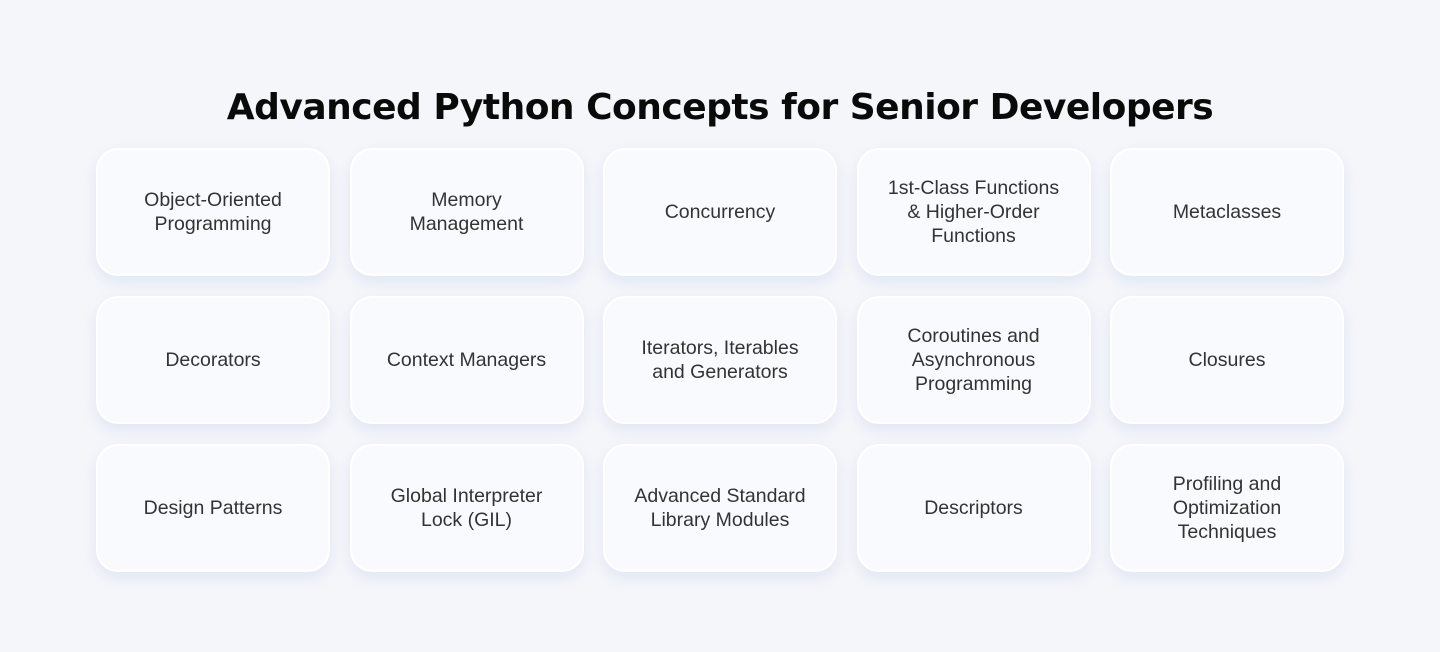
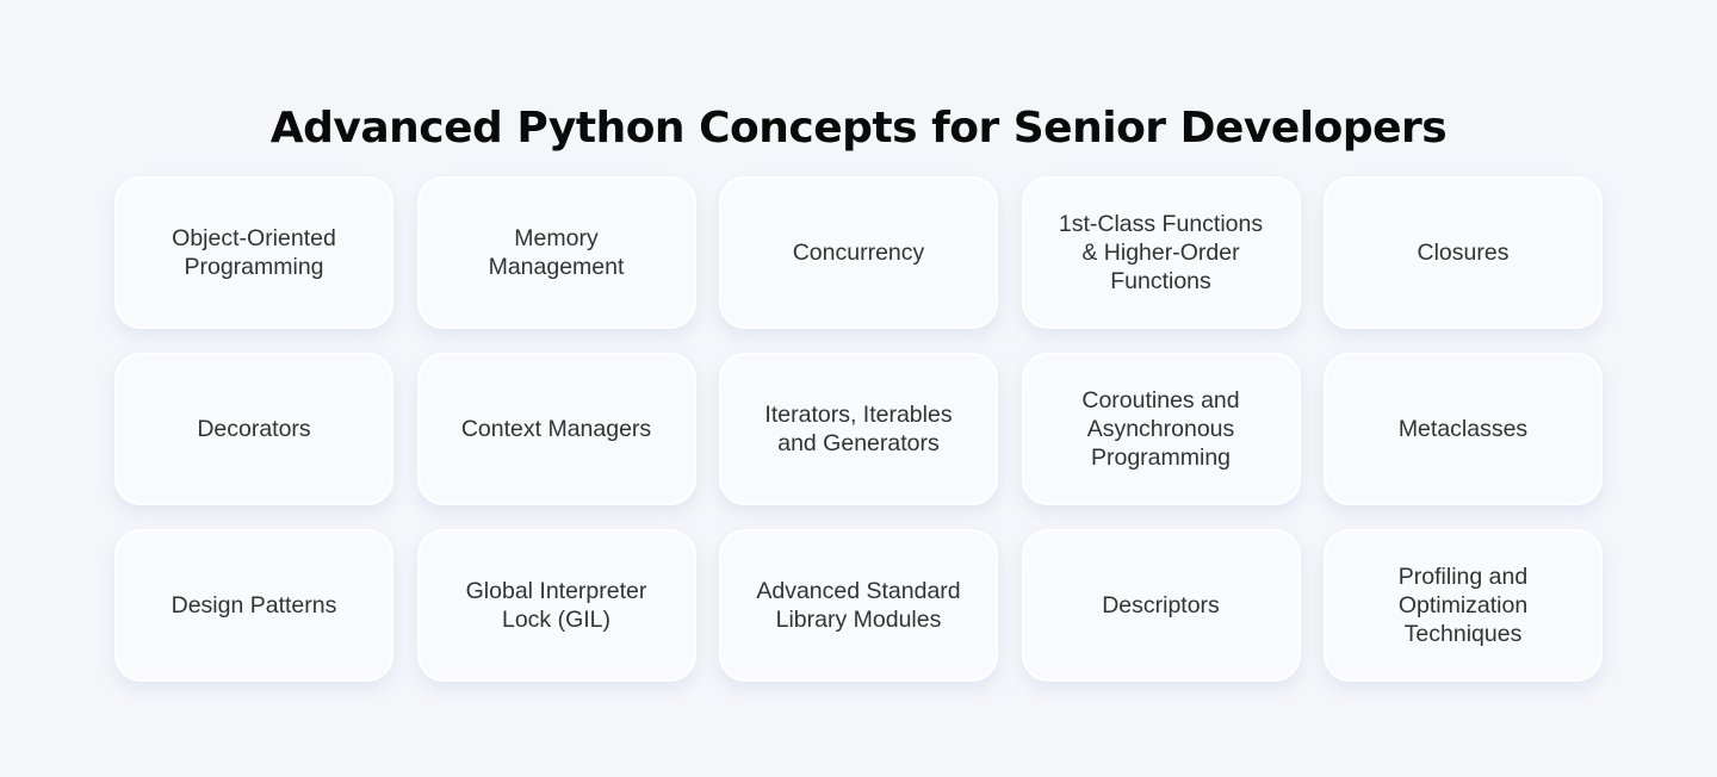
  Advanced Python Concepts for Senior Developers
  Object-Oriented
  Programming
  Memory
  Management
  Concurrency
  1st-Class Functions
  & Higher-Order
  Functions
- Metaclasses
+ Closures
  Decorators
  Context Managers
  Iterators, Iterables
  and Generators
  Coroutines and
  Asynchronous
  Programming
- Closures
+ Metaclasses
  Design Patterns
  Global Interpreter
  Lock (GIL)
  Advanced Standard
  Library Modules
  Descriptors
  Profiling and
  Optimization
  Techniques
